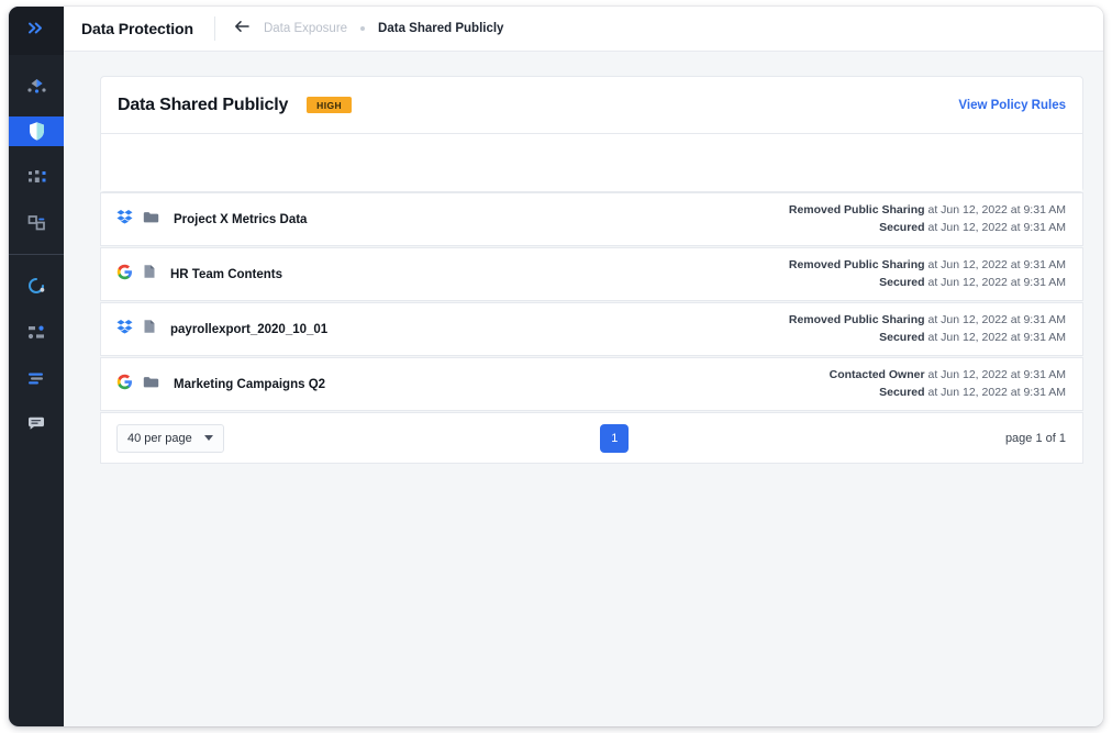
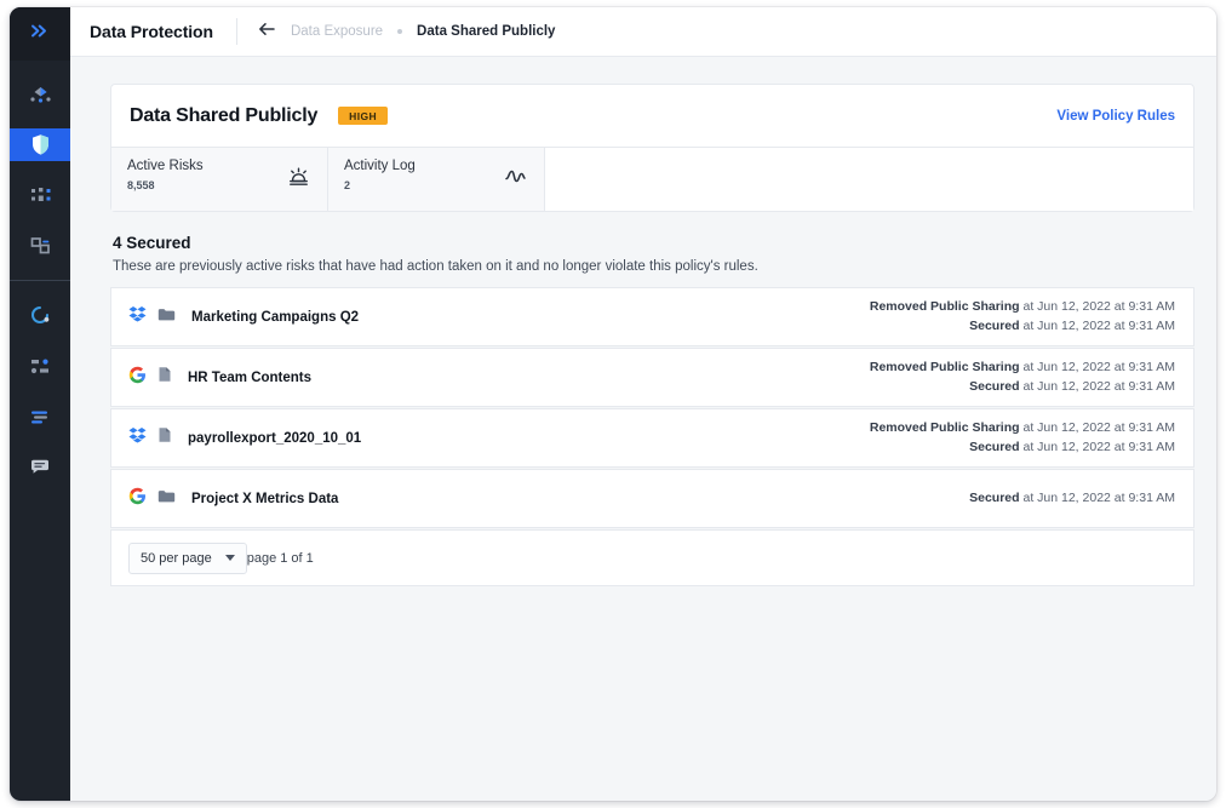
  Data Protection
  Data Exposure
  Data Shared Publicly
  Data Shared Publicly
  HIGH
  View Policy Rules
+ Active Risks
+ 8,558
+ Activity Log
+ 2
+ 4 Secured
+ These are previously active risks that have had action taken on it and no longer violate this policy's rules.
- Project X Metrics Data
+ Marketing Campaigns Q2
  Removed Public Sharing at Jun 12, 2022 at 9:31 AM
  Secured at Jun 12, 2022 at 9:31 AM
  HR Team Contents
  Removed Public Sharing at Jun 12, 2022 at 9:31 AM
  Secured at Jun 12, 2022 at 9:31 AM
  payrollexport_2020_10_01
  Removed Public Sharing at Jun 12, 2022 at 9:31 AM
  Secured at Jun 12, 2022 at 9:31 AM
- Marketing Campaigns Q2
+ Project X Metrics Data
- Contacted Owner at Jun 12, 2022 at 9:31 AM
  Secured at Jun 12, 2022 at 9:31 AM
- 40 per page
+ 50 per page
- 1
  page 1 of 1
